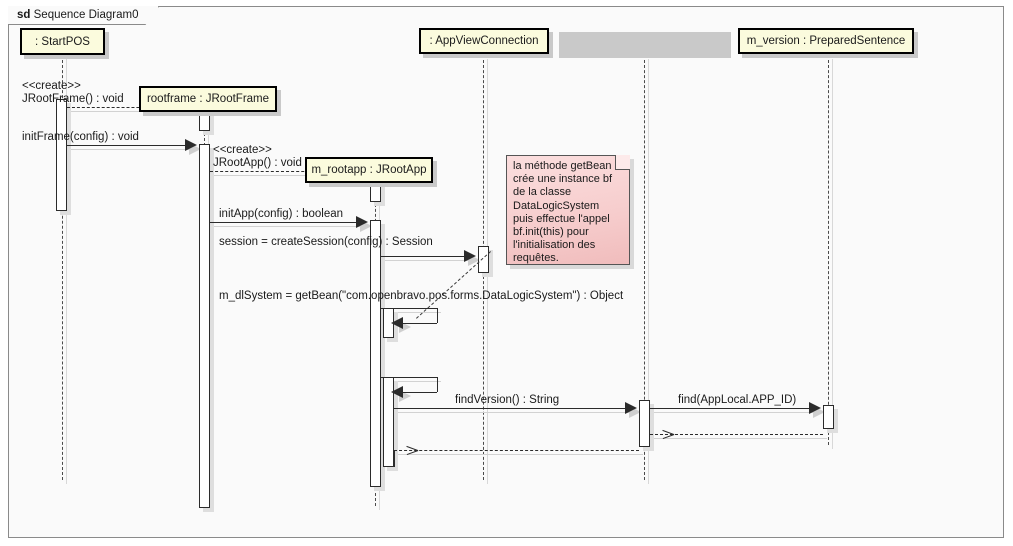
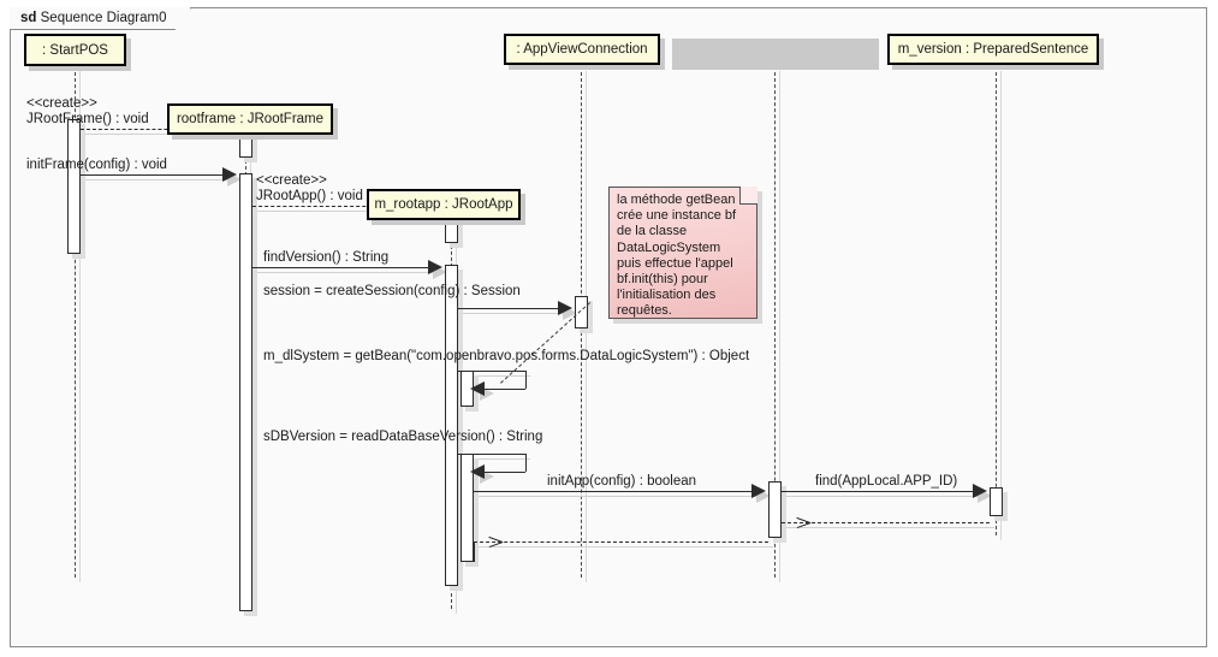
  sd Sequence Diagram0
  : StartPOS
  rootframe : JRootFrame
  m_rootapp : JRootApp
  : AppViewConnection
  m_version : PreparedSentence
  <<create>>
  JRootFrame() : void
  initFrame(config) : void
  <<create>>
  JRootApp() : void
- initApp(config) : boolean
+ findVersion() : String
  session = createSession(config) : Session
  m_dlSystem = getBean("com.openbravo.pos.forms.DataLogicSystem") : Object
+ sDBVersion = readDataBaseVersion() : String
- findVersion() : String
+ initApp(config) : boolean
  find(AppLocal.APP_ID)
  la méthode getBean
  crée une instance bf
  de la classe
  DataLogicSystem
  puis effectue l'appel
  bf.init(this) pour
  l'initialisation des
  requêtes.
